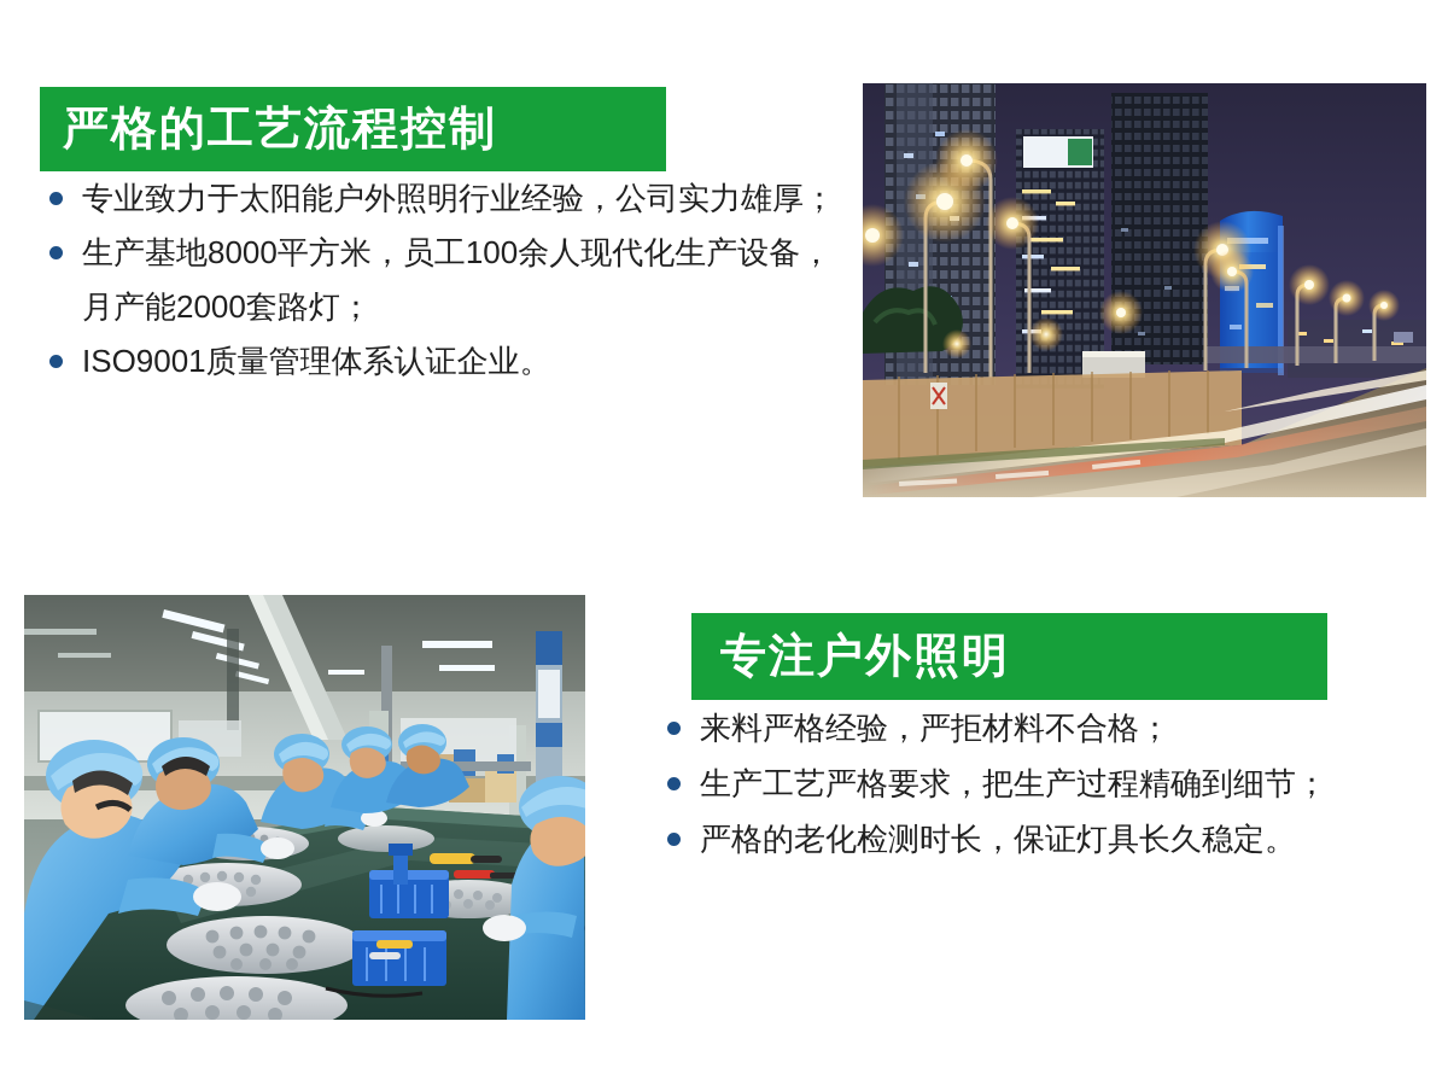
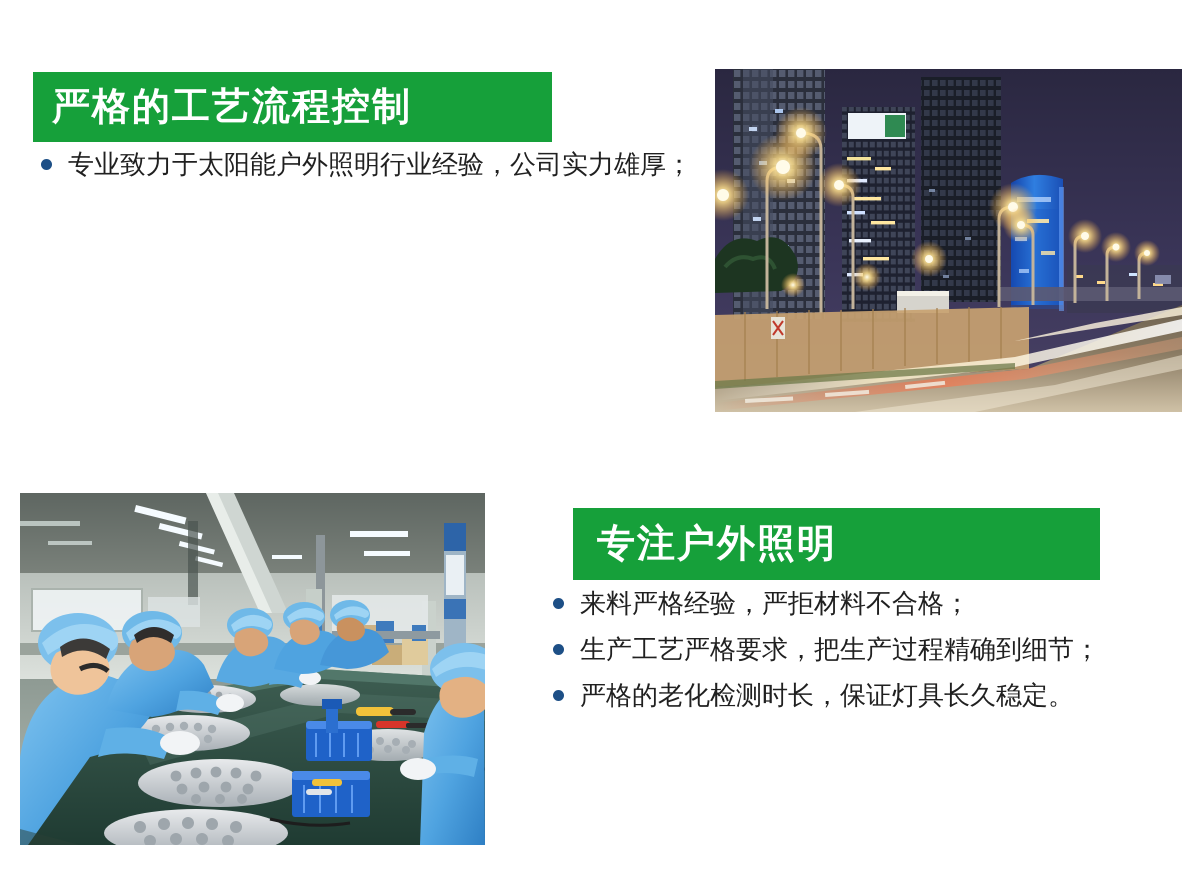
  严格的工艺流程控制
  专业致力于太阳能户外照明行业经验，公司实力雄厚；
- 生产基地8000平方米，员工100余人现代化生产设备，月产能2000套路灯；
- ISO9001质量管理体系认证企业。
  专注户外照明
  来料严格经验，严拒材料不合格；
  生产工艺严格要求，把生产过程精确到细节；
  严格的老化检测时长，保证灯具长久稳定。
